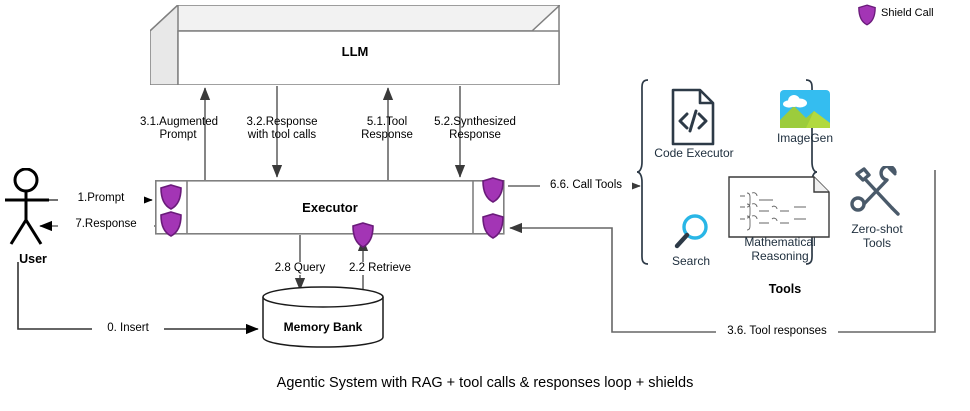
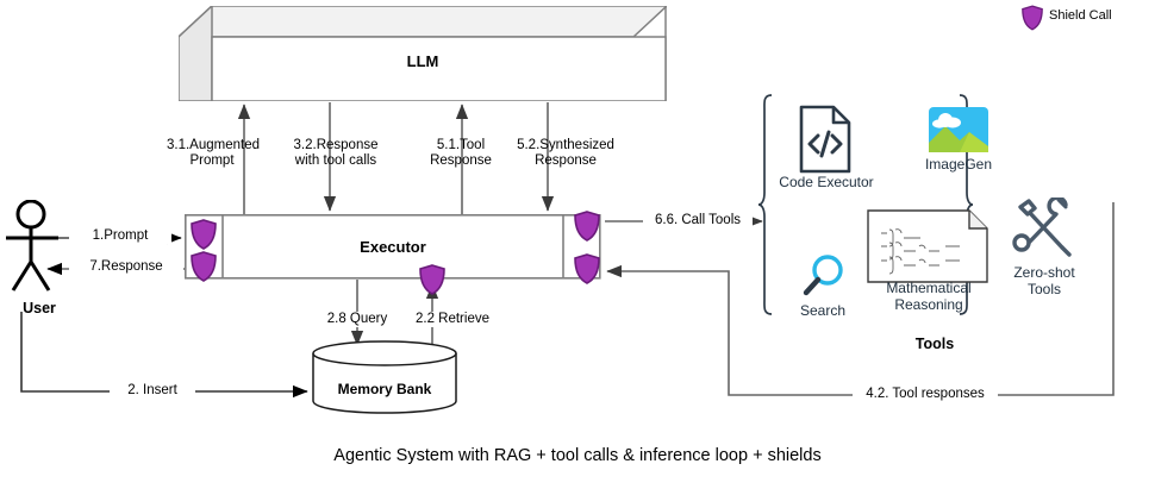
  LLM
  Executor
  Memory Bank
  User
  Tools
  Code Executor
  ImageGen
  Mathematical
  Reasoning
  Zero-shot
  Tools
  Search
  3.1.Augmented
  Prompt
  3.2.Response
  with tool calls
  5.1.Tool
  Response
  5.2.Synthesized
  Response
  1.Prompt
  7.Response
  2.8 Query
  2.2 Retrieve
  6.6. Call Tools
- 3.6. Tool responses
+ 4.2. Tool responses
- 0. Insert
+ 2. Insert
  Shield Call
- Agentic System with RAG + tool calls & responses loop + shields
+ Agentic System with RAG + tool calls & inference loop + shields
